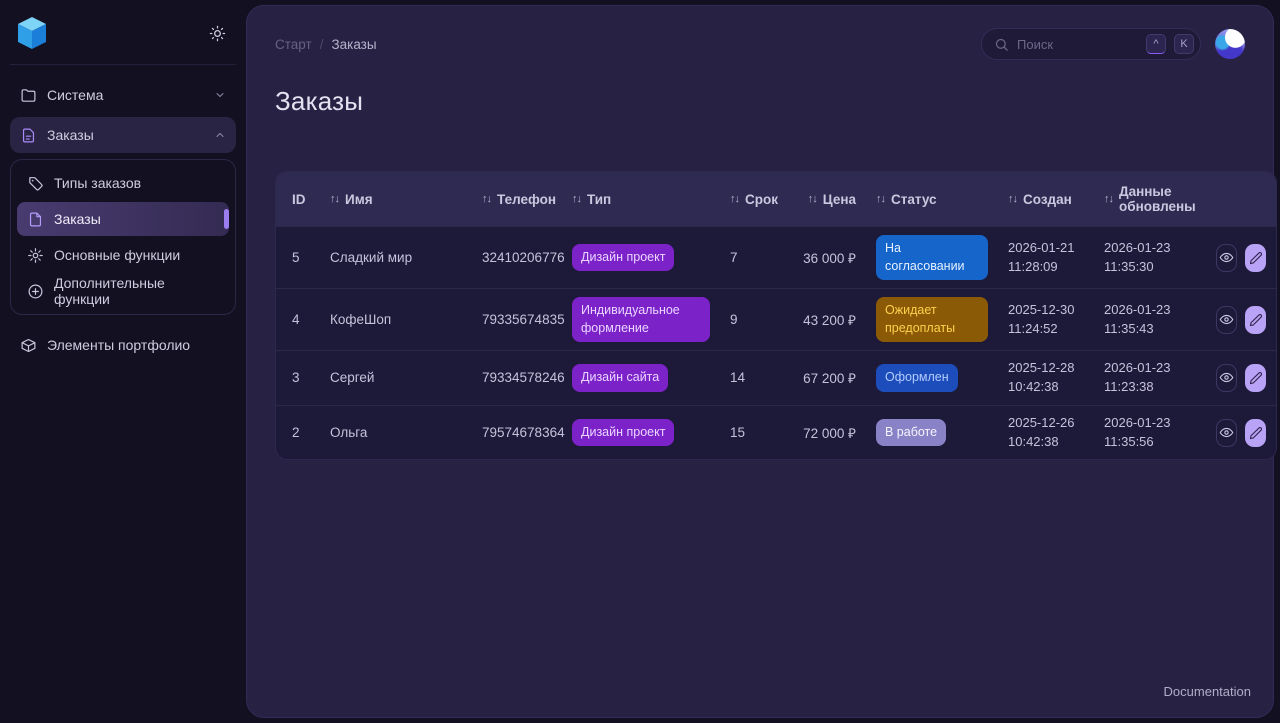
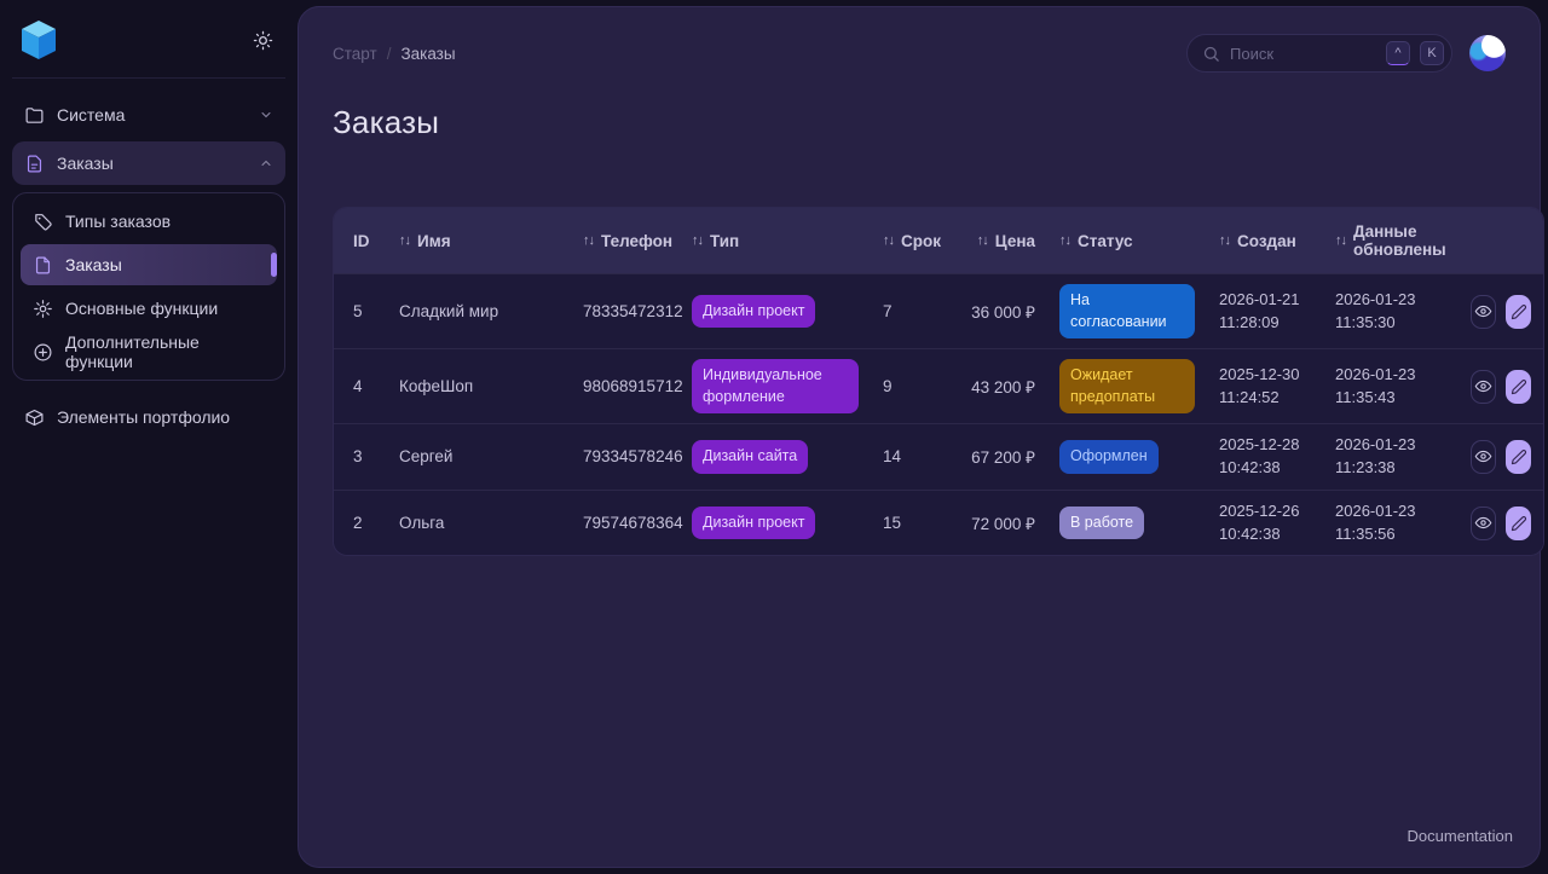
  Система
  Заказы
  Типы заказов
  Заказы
  Основные функции
  Дополнительные функции
  Элементы портфолио
  Старт
  /
  Заказы
  Поиск
  ^
  K
  Заказы
  ID	↑↓ Имя	↑↓ Телефон	↑↓ Тип	↑↓ Срок	↑↓ Цена	↑↓ Статус	↑↓ Создан	↑↓Данные обновлены
- 5	Сладкий мир	32410206776	Дизайн проект	7	36 000 ₽	На согласовании	2026-01-2111:28:09	2026-01-2311:35:30
+ 5	Сладкий мир	78335472312	Дизайн проект	7	36 000 ₽	На согласовании	2026-01-2111:28:09	2026-01-2311:35:30
- 4	КофеШоп	79335674835	Индивидуальное формление	9	43 200 ₽	Ожидает предоплаты	2025-12-3011:24:52	2026-01-2311:35:43
+ 4	КофеШоп	98068915712	Индивидуальное формление	9	43 200 ₽	Ожидает предоплаты	2025-12-3011:24:52	2026-01-2311:35:43
  3	Сергей	79334578246	Дизайн сайта	14	67 200 ₽	Оформлен	2025-12-2810:42:38	2026-01-2311:23:38
  2	Ольга	79574678364	Дизайн проект	15	72 000 ₽	В работе	2025-12-2610:42:38	2026-01-2311:35:56
  Documentation
